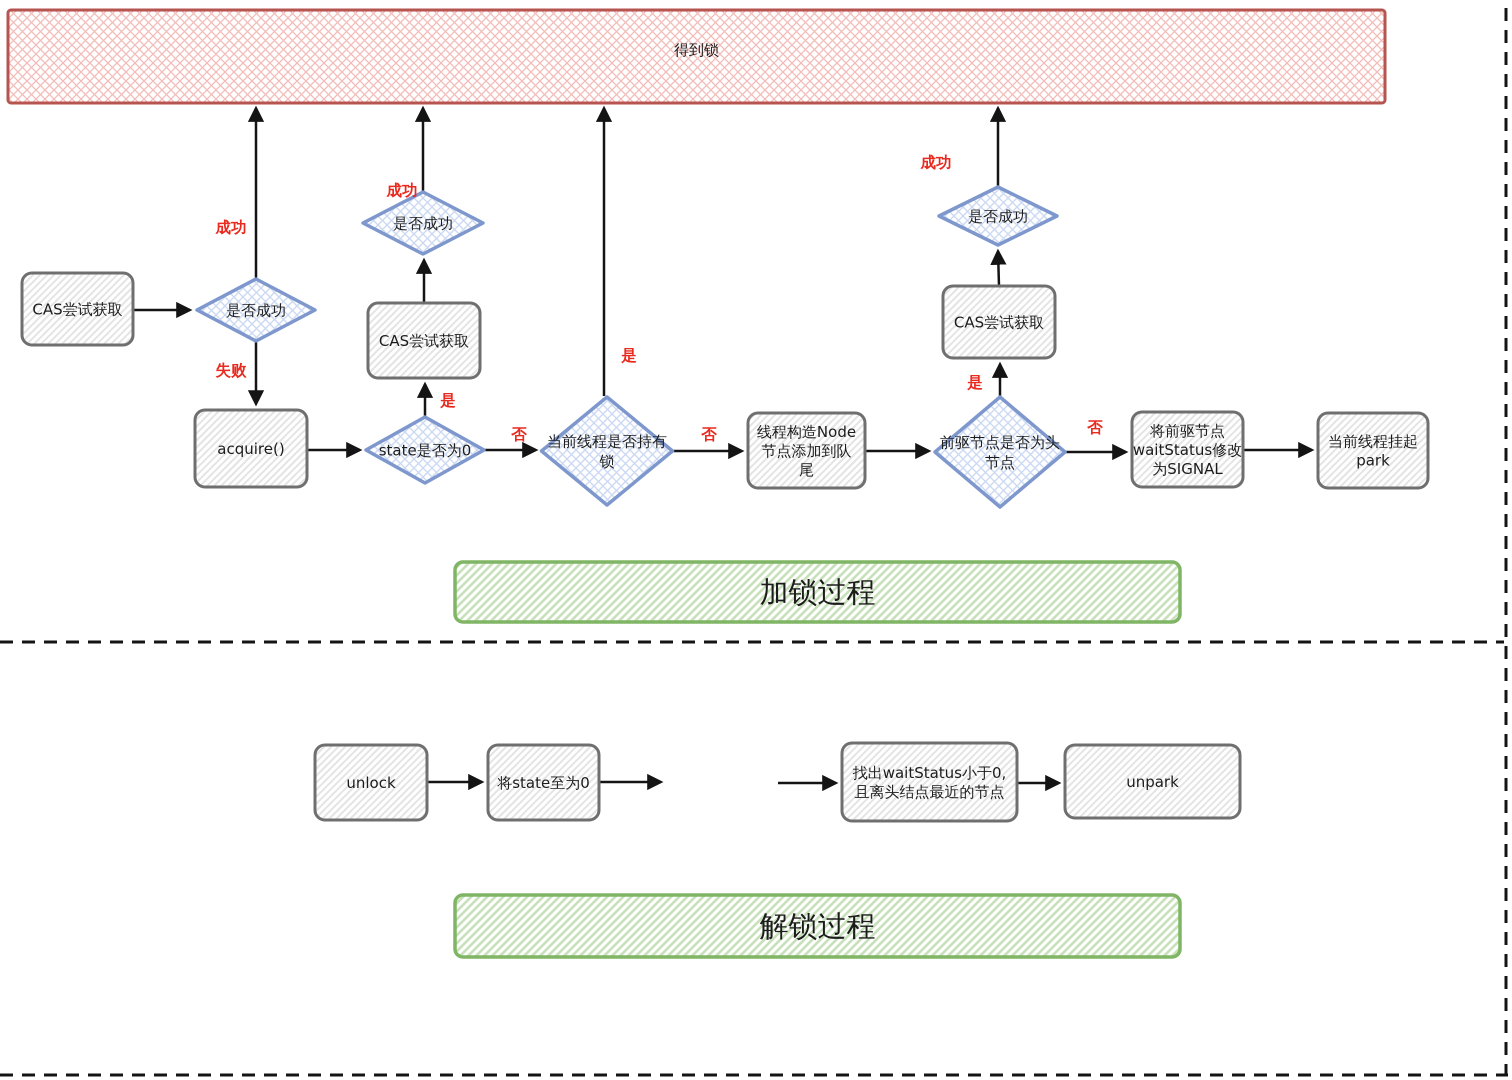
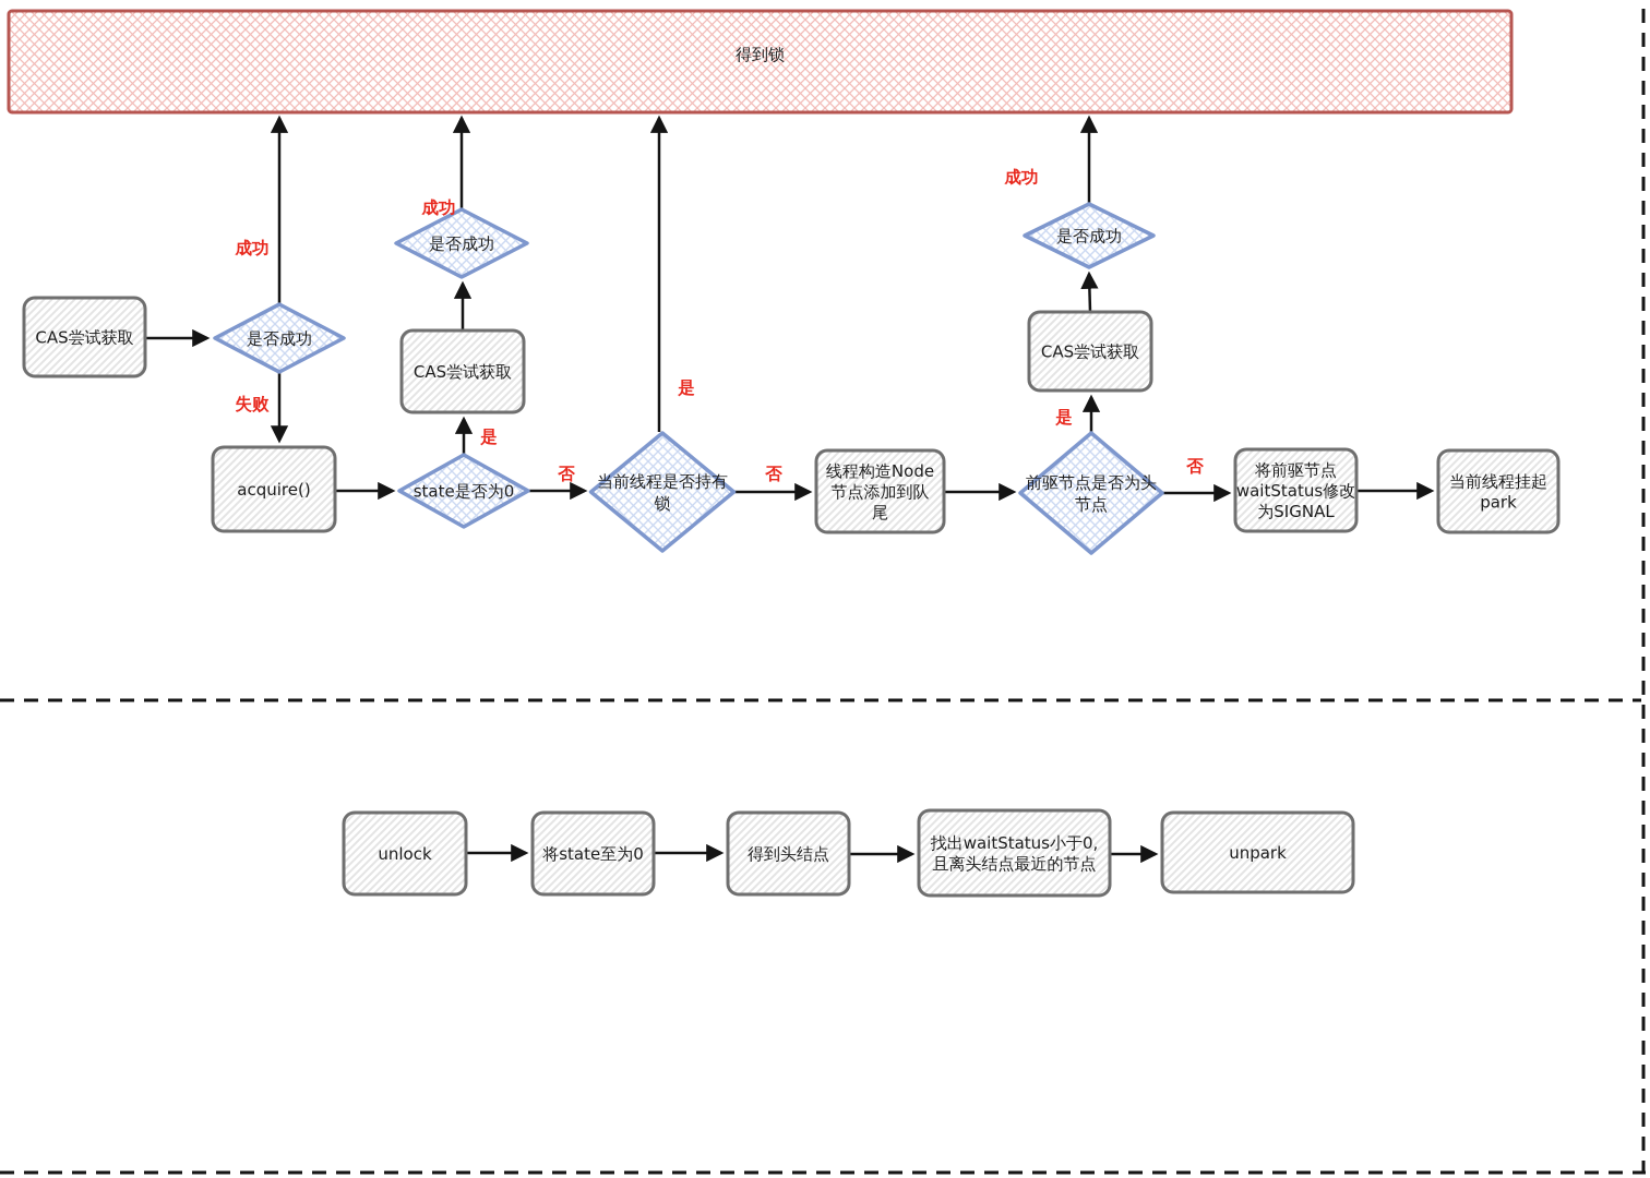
  得到锁
  CAS尝试获取
  acquire()
  CAS尝试获取
  线程构造Node 节点添加到队尾
  CAS尝试获取
  将前驱节点 waitStatus修改为SIGNAL
  当前线程挂起 park
  unlock
  将state至为0
+ 得到头结点
  找出waitStatus小于0, 且离头结点最近的节点
  unpark
  是否成功
  state是否为0
  是否成功
  当前线程是否持有锁
  前驱节点是否为头节点
  是否成功
- 加锁过程
- 解锁过程
  成功
  失败
  成功
  是
  否
  是
  否
  成功
  是
  否
